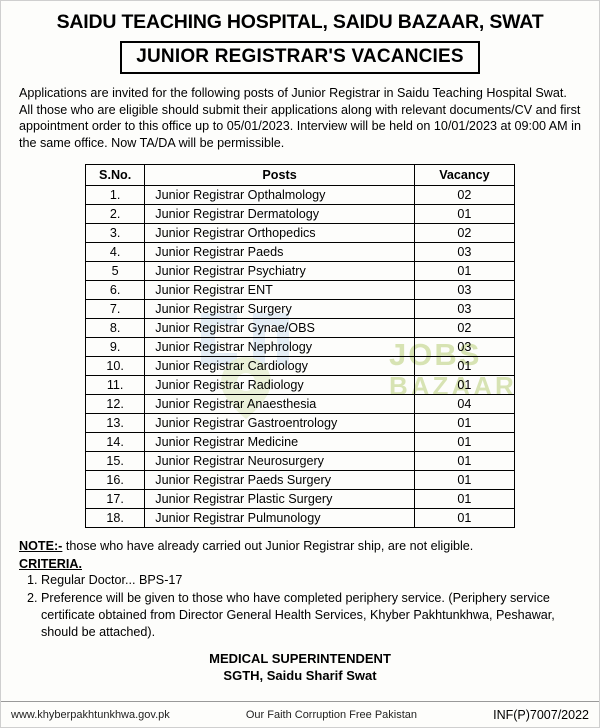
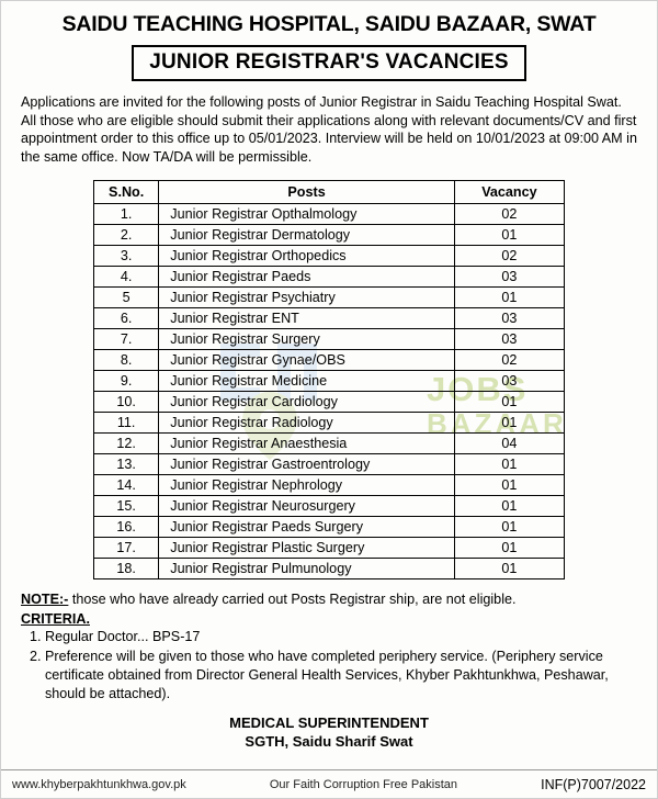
  JOBS
  BAZAAR
  SAIDU TEACHING HOSPITAL, SAIDU BAZAAR, SWAT
  JUNIOR REGISTRAR'S VACANCIES
  Applications are invited for the following posts of Junior Registrar in Saidu Teaching Hospital Swat. All those who are eligible should submit their applications along with relevant documents/CV and first appointment order to this office up to 05/01/2023. Interview will be held on 10/01/2023 at 09:00 AM in the same office. Now TA/DA will be permissible.
  S.No.	Posts	Vacancy
  1.	Junior Registrar Opthalmology	02
  2.	Junior Registrar Dermatology	01
  3.	Junior Registrar Orthopedics	02
  4.	Junior Registrar Paeds	03
  5	Junior Registrar Psychiatry	01
  6.	Junior Registrar ENT	03
  7.	Junior Registrar Surgery	03
  8.	Junior Registrar Gynae/OBS	02
- 9.	Junior Registrar Nephrology	03
+ 9.	Junior Registrar Medicine	03
  10.	Junior Registrar Cardiology	01
  11.	Junior Registrar Radiology	01
  12.	Junior Registrar Anaesthesia	04
  13.	Junior Registrar Gastroentrology	01
- 14.	Junior Registrar Medicine	01
+ 14.	Junior Registrar Nephrology	01
  15.	Junior Registrar Neurosurgery	01
  16.	Junior Registrar Paeds Surgery	01
  17.	Junior Registrar Plastic Surgery	01
  18.	Junior Registrar Pulmunology	01
- NOTE:- those who have already carried out Junior Registrar ship, are not eligible.
+ NOTE:- those who have already carried out Posts Registrar ship, are not eligible.
  CRITERIA.
  Regular Doctor... BPS-17
  Preference will be given to those who have completed periphery service. (Periphery service certificate obtained from Director General Health Services, Khyber Pakhtunkhwa, Peshawar, should be attached).
  MEDICAL SUPERINTENDENT
  SGTH, Saidu Sharif Swat
  www.khyberpakhtunkhwa.gov.pk
  Our Faith Corruption Free Pakistan
  INF(P)7007/2022
